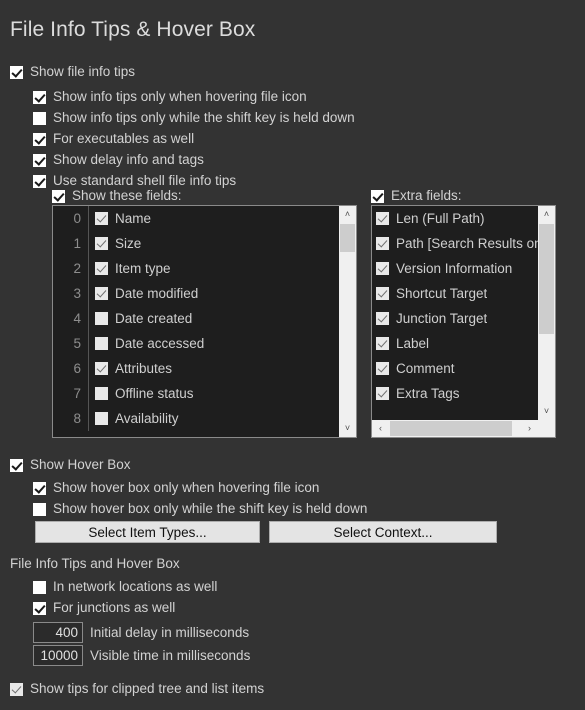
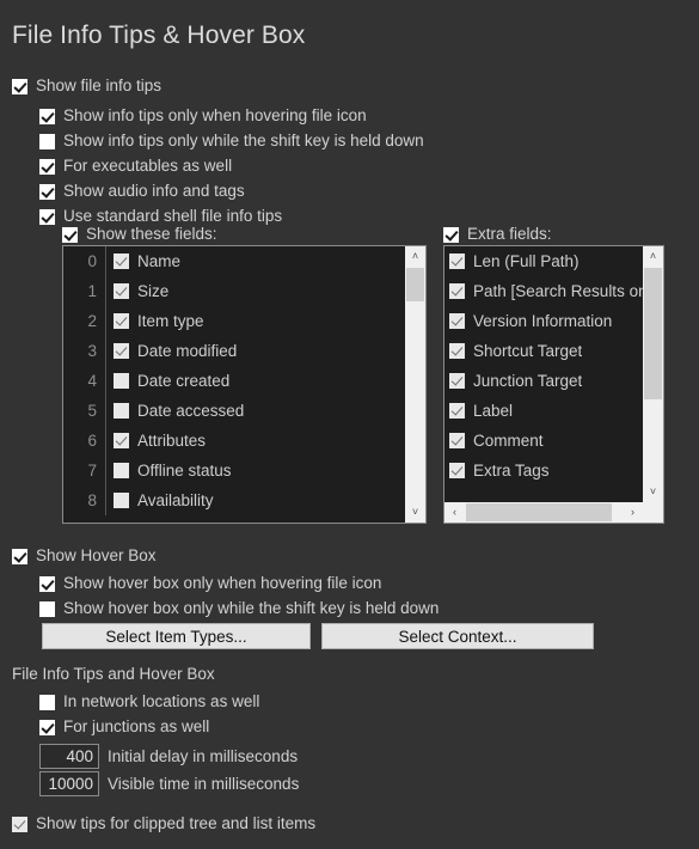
  File Info Tips & Hover Box
  Show file info tips
  Show info tips only when hovering file icon
  Show info tips only while the shift key is held down
  For executables as well
- Show delay info and tags
+ Show audio info and tags
  Use standard shell file info tips
  Show these fields:
  Extra fields:
  0
  Name
  1
  Size
  2
  Item type
  3
  Date modified
  4
  Date created
  5
  Date accessed
  6
  Attributes
  7
  Offline status
  8
  Availability
  ˄
  ˅
  Len (Full Path)
  Path [Search Results o
  Version Information
  Shortcut Target
  Junction Target
  Label
  Comment
  Extra Tags
  ˄
  ˅
  ‹
  ›
  Show Hover Box
  Show hover box only when hovering file icon
  Show hover box only while the shift key is held down
  Select Item Types...
  Select Context...
  File Info Tips and Hover Box
  In network locations as well
  For junctions as well
  400
  Initial delay in milliseconds
  10000
  Visible time in milliseconds
  Show tips for clipped tree and list items
